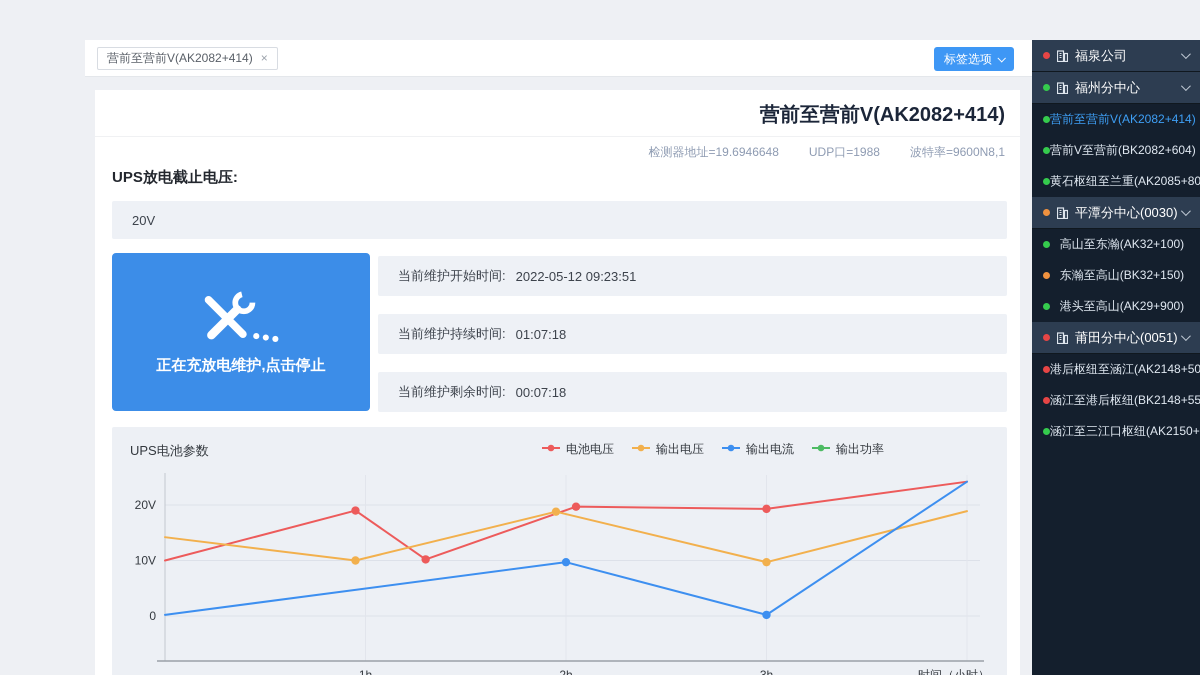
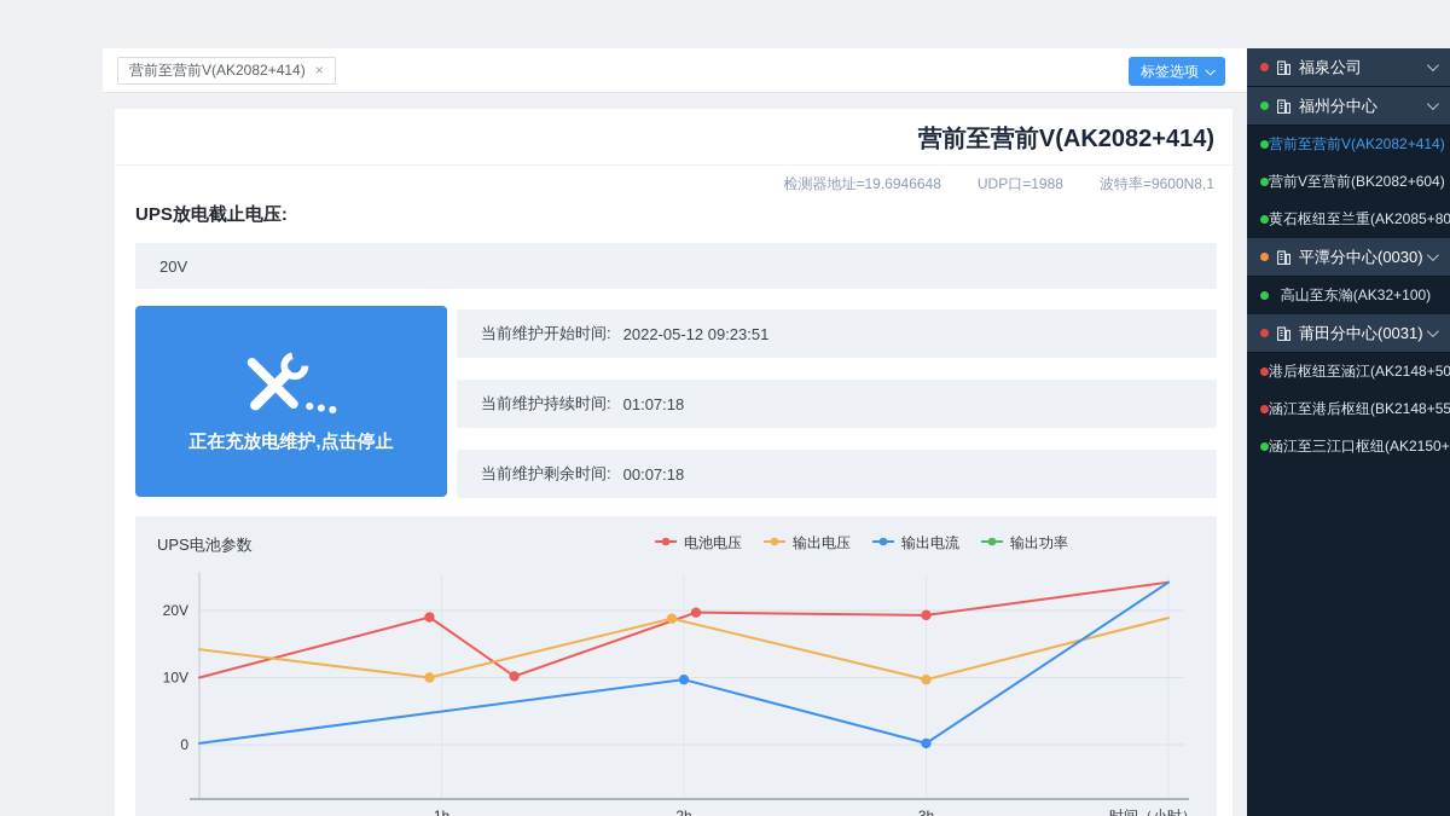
  营前至营前V(AK2082+414)
  ×
  标签选项
  营前至营前V(AK2082+414)
  检测器地址=19.6946648 UDP口=1988 波特率=9600N8,1
  UPS放电截止电压:
  20V
  正在充放电维护,点击停止
  当前维护开始时间:
  2022-05-12 09:23:51
  当前维护持续时间:
  01:07:18
  当前维护剩余时间:
  00:07:18
  UPS电池参数
  电池电压
  输出电压
  输出电流
  输出功率
  20V
  10V
  0
  福泉公司
  福州分中心
  营前至营前V(AK2082+414)
  营前V至营前(BK2082+604)
  黄石枢纽至兰重(AK2085+80
  平潭分中心(0030)
  高山至东瀚(AK32+100)
- 东瀚至高山(BK32+150)
- 港头至高山(AK29+900)
- 莆田分中心(0051)
+ 莆田分中心(0031)
  港后枢纽至涵江(AK2148+50
  涵江至港后枢纽(BK2148+55
  涵江至三江口枢纽(AK2150+
